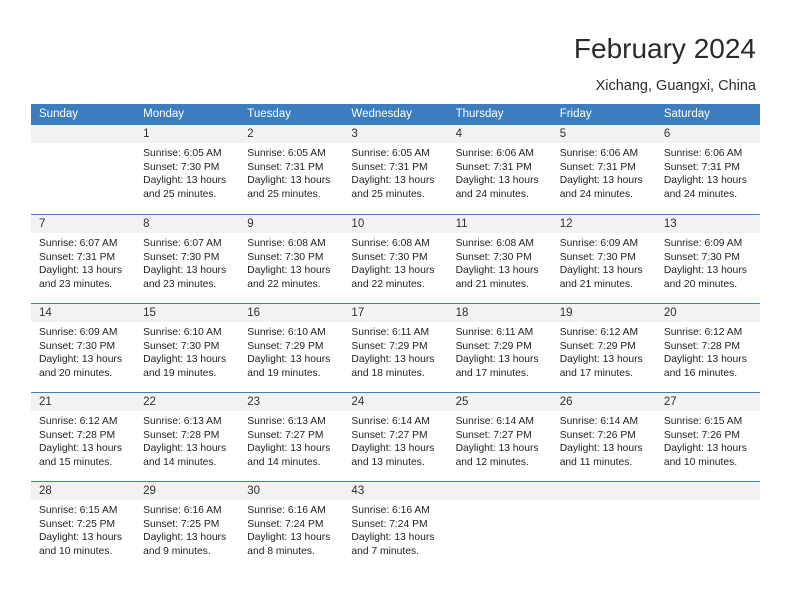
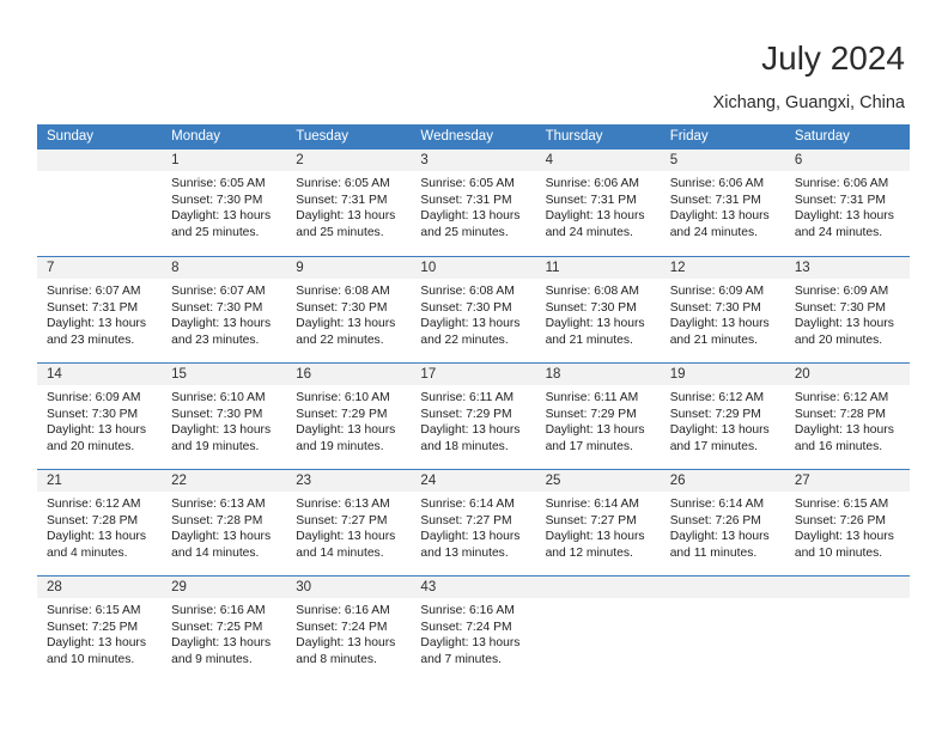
- February 2024
+ July 2024
  Xichang, Guangxi, China
  Sunday
  Monday
  Tuesday
  Wednesday
  Thursday
  Friday
  Saturday
  1
  Sunrise: 6:05 AM
  Sunset: 7:30 PM
  Daylight: 13 hours
  and 25 minutes.
  2
  Sunrise: 6:05 AM
  Sunset: 7:31 PM
  Daylight: 13 hours
  and 25 minutes.
  3
  Sunrise: 6:05 AM
  Sunset: 7:31 PM
  Daylight: 13 hours
  and 25 minutes.
  4
  Sunrise: 6:06 AM
  Sunset: 7:31 PM
  Daylight: 13 hours
  and 24 minutes.
  5
  Sunrise: 6:06 AM
  Sunset: 7:31 PM
  Daylight: 13 hours
  and 24 minutes.
  6
  Sunrise: 6:06 AM
  Sunset: 7:31 PM
  Daylight: 13 hours
  and 24 minutes.
  7
  Sunrise: 6:07 AM
  Sunset: 7:31 PM
  Daylight: 13 hours
  and 23 minutes.
  8
  Sunrise: 6:07 AM
  Sunset: 7:30 PM
  Daylight: 13 hours
  and 23 minutes.
  9
  Sunrise: 6:08 AM
  Sunset: 7:30 PM
  Daylight: 13 hours
  and 22 minutes.
  10
  Sunrise: 6:08 AM
  Sunset: 7:30 PM
  Daylight: 13 hours
  and 22 minutes.
  11
  Sunrise: 6:08 AM
  Sunset: 7:30 PM
  Daylight: 13 hours
  and 21 minutes.
  12
  Sunrise: 6:09 AM
  Sunset: 7:30 PM
  Daylight: 13 hours
  and 21 minutes.
  13
  Sunrise: 6:09 AM
  Sunset: 7:30 PM
  Daylight: 13 hours
  and 20 minutes.
  14
  Sunrise: 6:09 AM
  Sunset: 7:30 PM
  Daylight: 13 hours
  and 20 minutes.
  15
  Sunrise: 6:10 AM
  Sunset: 7:30 PM
  Daylight: 13 hours
  and 19 minutes.
  16
  Sunrise: 6:10 AM
  Sunset: 7:29 PM
  Daylight: 13 hours
  and 19 minutes.
  17
  Sunrise: 6:11 AM
  Sunset: 7:29 PM
  Daylight: 13 hours
  and 18 minutes.
  18
  Sunrise: 6:11 AM
  Sunset: 7:29 PM
  Daylight: 13 hours
  and 17 minutes.
  19
  Sunrise: 6:12 AM
  Sunset: 7:29 PM
  Daylight: 13 hours
  and 17 minutes.
  20
  Sunrise: 6:12 AM
  Sunset: 7:28 PM
  Daylight: 13 hours
  and 16 minutes.
  21
  Sunrise: 6:12 AM
  Sunset: 7:28 PM
  Daylight: 13 hours
- and 15 minutes.
+ and 4 minutes.
  22
  Sunrise: 6:13 AM
  Sunset: 7:28 PM
  Daylight: 13 hours
  and 14 minutes.
  23
  Sunrise: 6:13 AM
  Sunset: 7:27 PM
  Daylight: 13 hours
  and 14 minutes.
  24
  Sunrise: 6:14 AM
  Sunset: 7:27 PM
  Daylight: 13 hours
  and 13 minutes.
  25
  Sunrise: 6:14 AM
  Sunset: 7:27 PM
  Daylight: 13 hours
  and 12 minutes.
  26
  Sunrise: 6:14 AM
  Sunset: 7:26 PM
  Daylight: 13 hours
  and 11 minutes.
  27
  Sunrise: 6:15 AM
  Sunset: 7:26 PM
  Daylight: 13 hours
  and 10 minutes.
  28
  Sunrise: 6:15 AM
  Sunset: 7:25 PM
  Daylight: 13 hours
  and 10 minutes.
  29
  Sunrise: 6:16 AM
  Sunset: 7:25 PM
  Daylight: 13 hours
  and 9 minutes.
  30
  Sunrise: 6:16 AM
  Sunset: 7:24 PM
  Daylight: 13 hours
  and 8 minutes.
  43
  Sunrise: 6:16 AM
  Sunset: 7:24 PM
  Daylight: 13 hours
  and 7 minutes.
